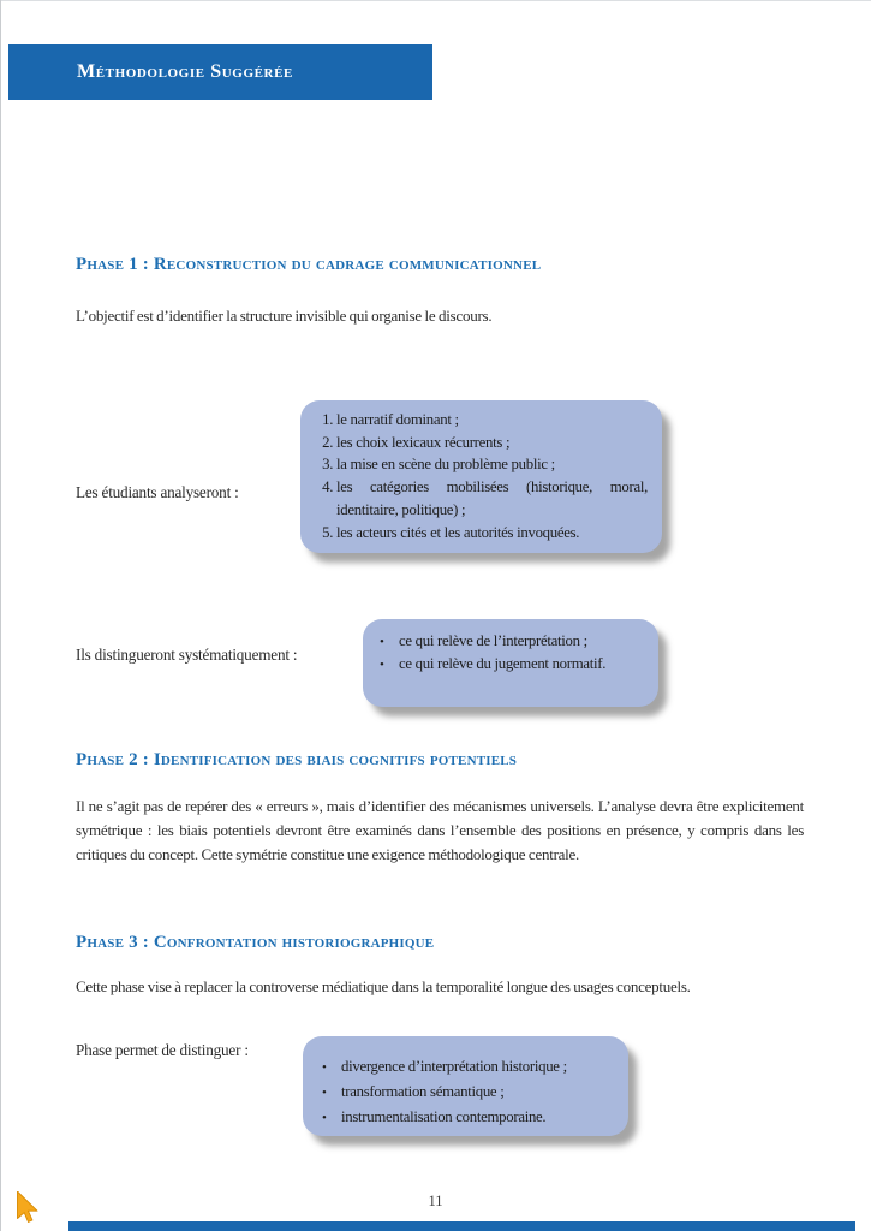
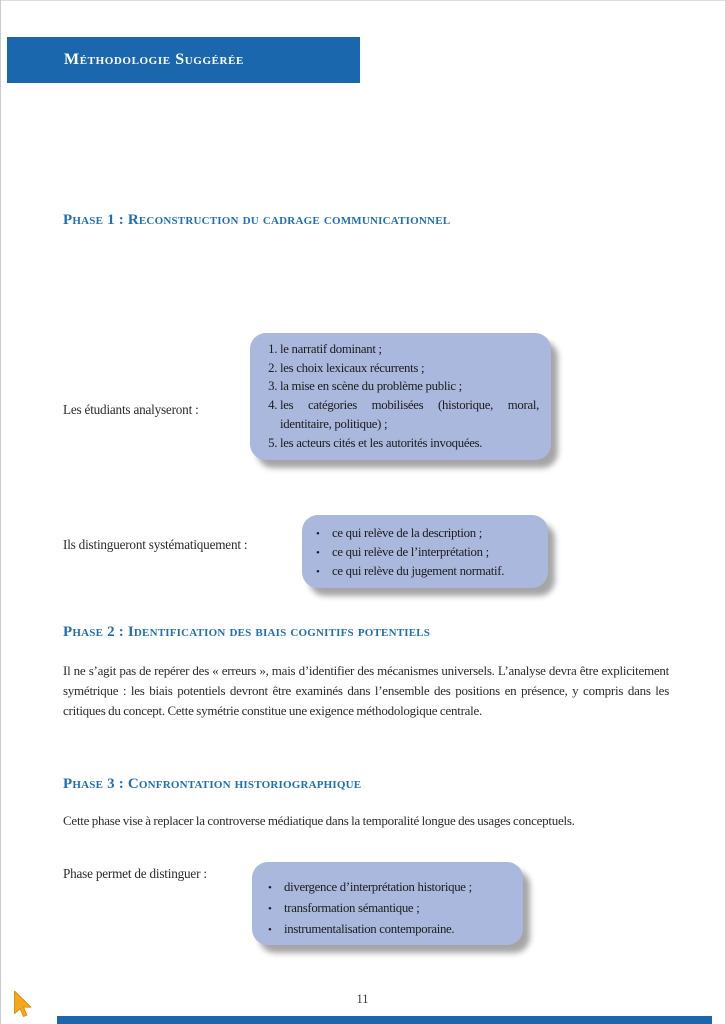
  Méthodologie Suggérée
  Phase 1 : Reconstruction du cadrage communicationnel
- L’objectif est d’identifier la structure invisible qui organise le discours.
  Les étudiants analyseront :
  le narratif dominant ;
  les choix lexicaux récurrents ;
  la mise en scène du problème public ;
  les catégories mobilisées (historique, moral, identitaire, politique) ;
  les acteurs cités et les autorités invoquées.
  Ils distingueront systématiquement :
+ ce qui relève de la description ;
  ce qui relève de l’interprétation ;
  ce qui relève du jugement normatif.
  Phase 2 : Identification des biais cognitifs potentiels
  Il ne s’agit pas de repérer des « erreurs », mais d’identifier des mécanismes universels. L’analyse devra être explicitement symétrique : les biais potentiels devront être examinés dans l’ensemble des positions en présence, y compris dans les critiques du concept. Cette symétrie constitue une exigence méthodologique centrale.
  Phase 3 : Confrontation historiographique
  Cette phase vise à replacer la controverse médiatique dans la temporalité longue des usages conceptuels.
  Phase permet de distinguer :
  divergence d’interprétation historique ;
  transformation sémantique ;
  instrumentalisation contemporaine.
  11
